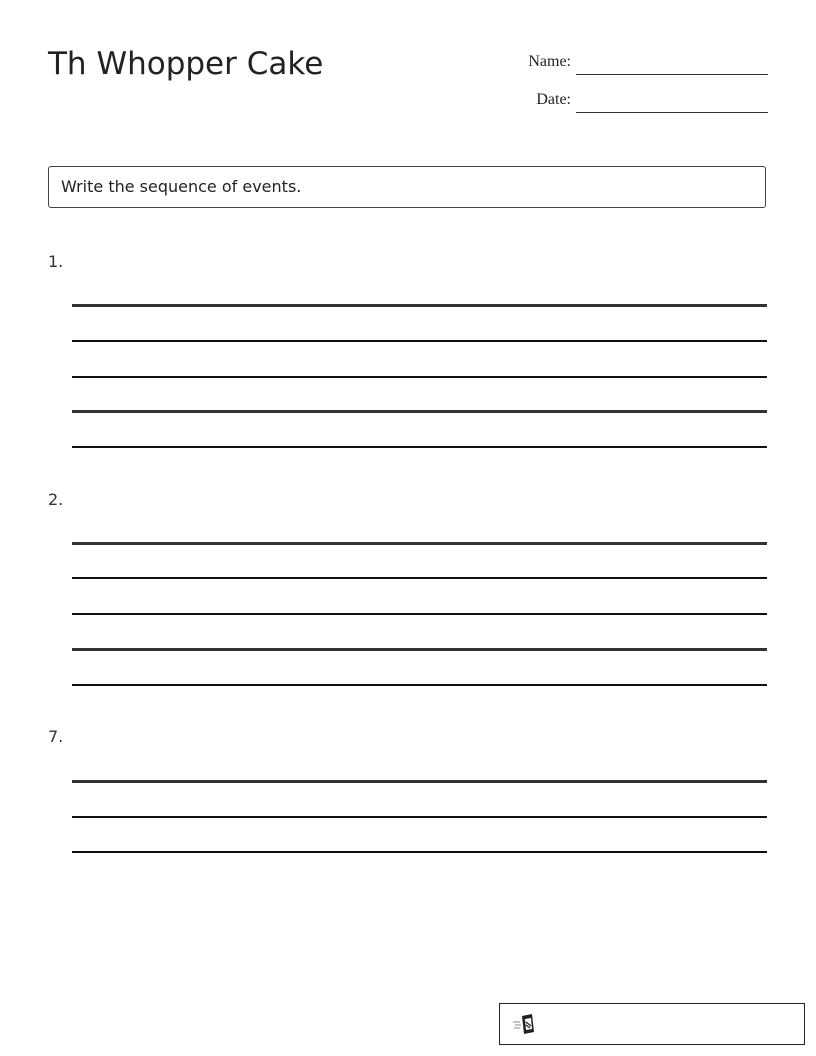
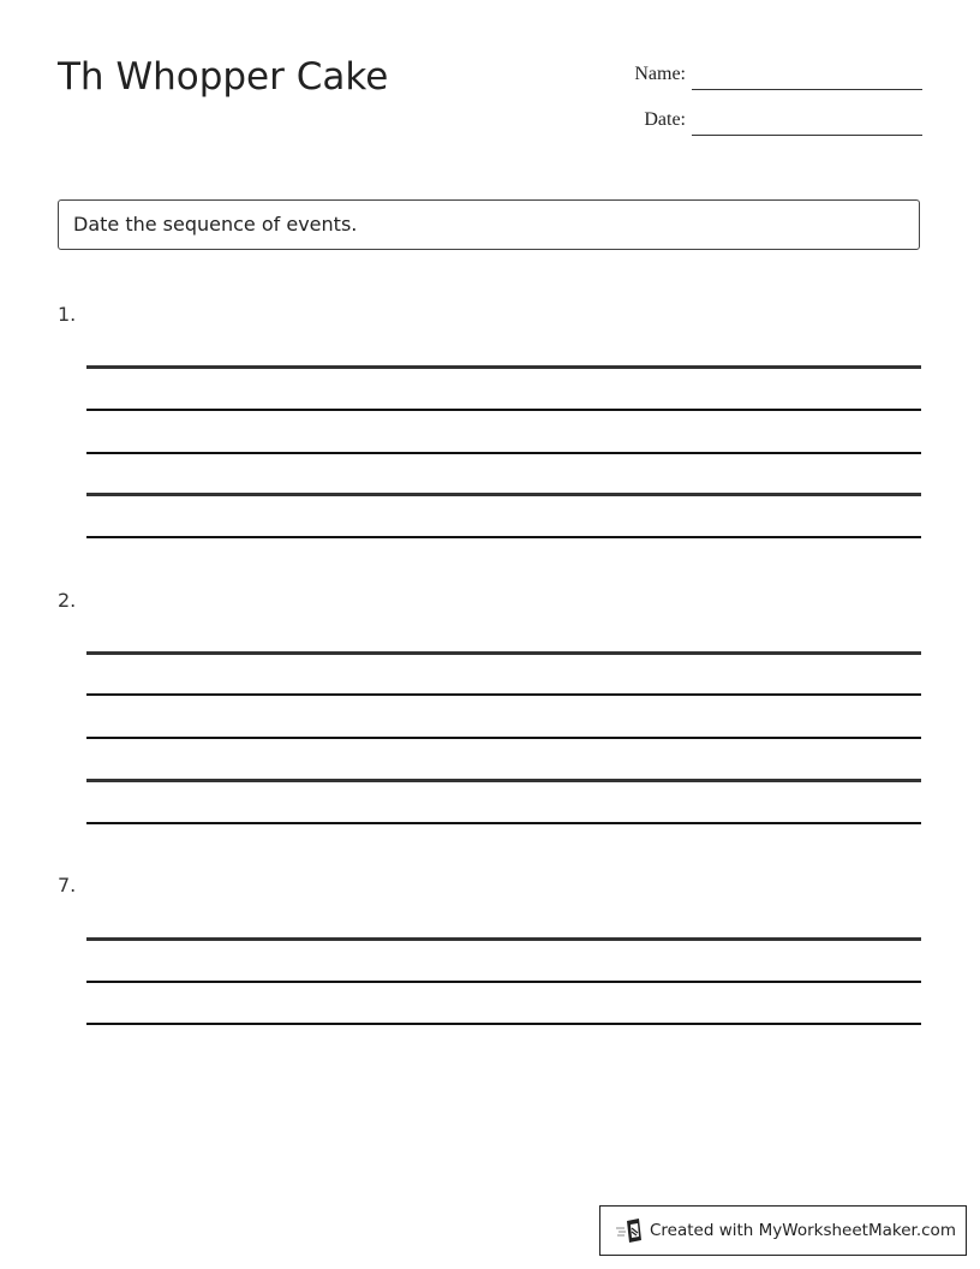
  Th Whopper Cake
  Name:
  Date:
- Write the sequence of events.
+ Date the sequence of events.
  1.
  2.
  7.
+ Created with MyWorksheetMaker.com
